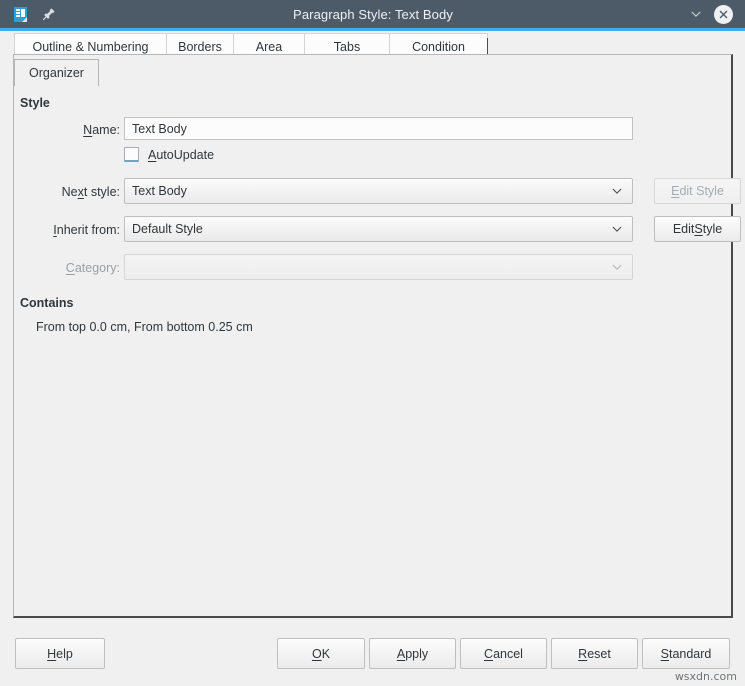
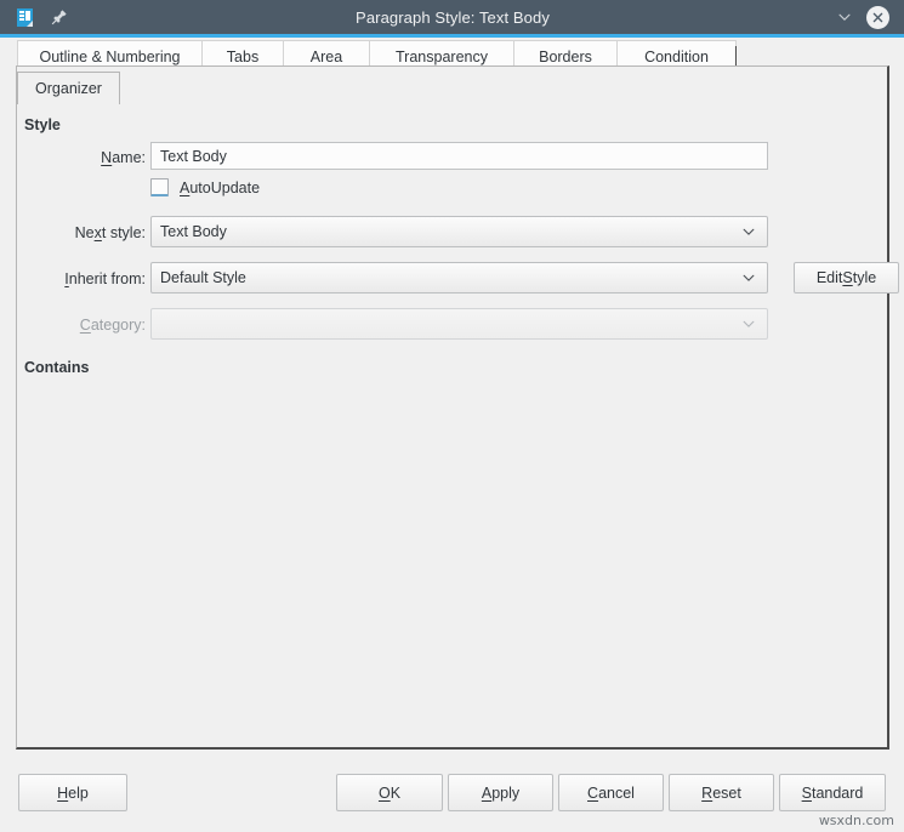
  Paragraph Style: Text Body
  Outline & Numbering
- Borders
+ Tabs
  Area
+ Transparency
- Tabs
+ Borders
  Condition
  Organizer
  Style
  Name:
  Text Body
  AutoUpdate
  Next style:
  Text Body
- E
- dit Style
  Inherit from:
  Default Style
  Edit
  S
  tyle
  Category:
  Contains
- From top 0.0 cm, From bottom 0.25 cm
  wsxdn.com
  H
  elp
  O
  K
  A
  pply
  C
  ancel
  R
  eset
  S
  tandard
